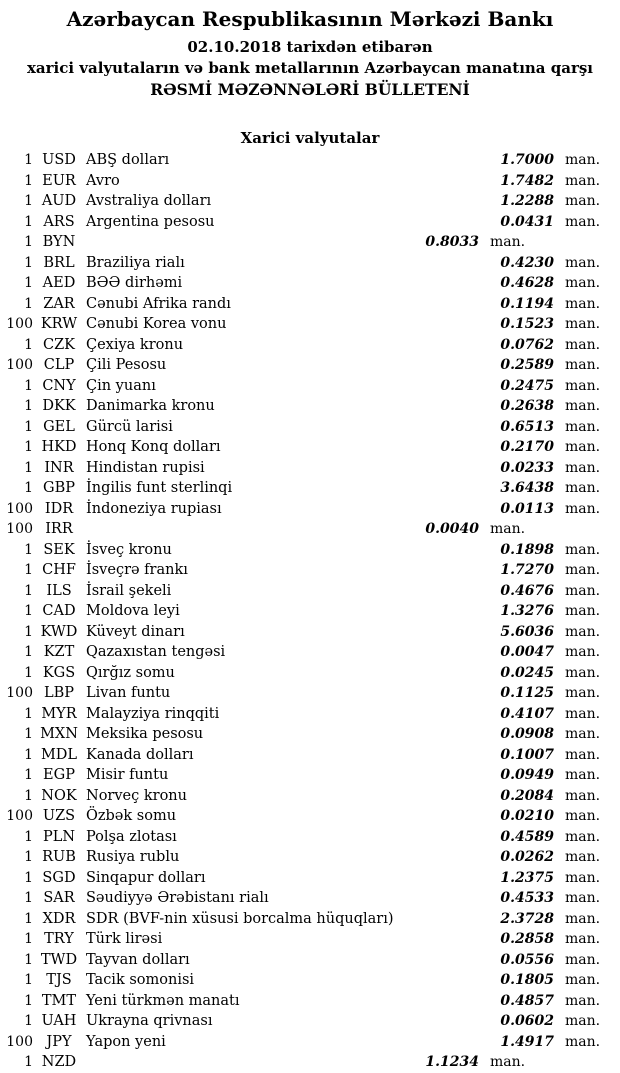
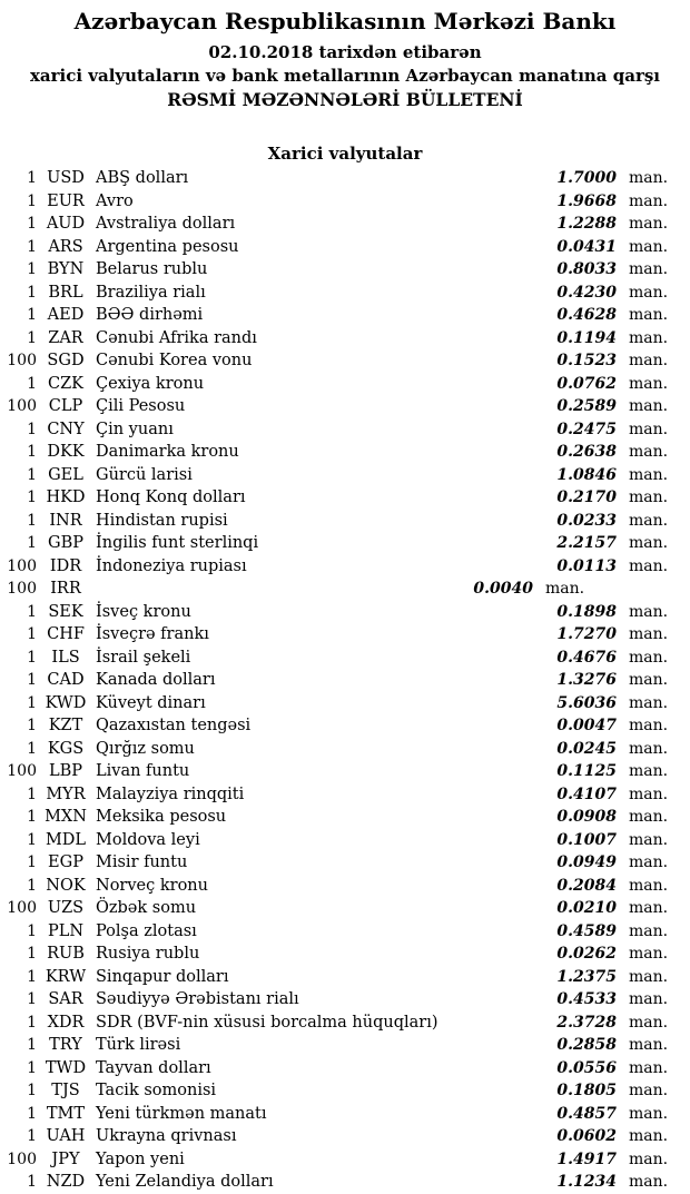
  Azərbaycan Respublikasının Mərkəzi Bankı
  02.10.2018 tarixdən etibarən
  xarici valyutaların və bank metallarının Azərbaycan manatına qarşı
  RƏSMİ MƏZƏNNƏLƏRİ BÜLLETENİ
  Xarici valyutalar
  1
  USD
  ABŞ dolları
  1.7000
  man.
  1
  EUR
  Avro
- 1.7482
+ 1.9668
  man.
  1
  AUD
  Avstraliya dolları
  1.2288
  man.
  1
  ARS
  Argentina pesosu
  0.0431
  man.
  1
  BYN
+ Belarus rublu
  0.8033
  man.
  1
  BRL
  Braziliya rialı
  0.4230
  man.
  1
  AED
  BƏƏ dirhəmi
  0.4628
  man.
  1
  ZAR
  Cənubi Afrika randı
  0.1194
  man.
  100
- KRW
+ SGD
  Cənubi Korea vonu
  0.1523
  man.
  1
  CZK
  Çexiya kronu
  0.0762
  man.
  100
  CLP
  Çili Pesosu
  0.2589
  man.
  1
  CNY
  Çin yuanı
  0.2475
  man.
  1
  DKK
  Danimarka kronu
  0.2638
  man.
  1
  GEL
  Gürcü larisi
- 0.6513
+ 1.0846
  man.
  1
  HKD
  Honq Konq dolları
  0.2170
  man.
  1
  INR
  Hindistan rupisi
  0.0233
  man.
  1
  GBP
  İngilis funt sterlinqi
- 3.6438
+ 2.2157
  man.
  100
  IDR
  İndoneziya rupiası
  0.0113
  man.
  100
  IRR
  0.0040
  man.
  1
  SEK
  İsveç kronu
  0.1898
  man.
  1
  CHF
  İsveçrə frankı
  1.7270
  man.
  1
  ILS
  İsrail şekeli
  0.4676
  man.
  1
  CAD
- Moldova leyi
+ Kanada dolları
  1.3276
  man.
  1
  KWD
  Küveyt dinarı
  5.6036
  man.
  1
  KZT
  Qazaxıstan tengəsi
  0.0047
  man.
  1
  KGS
  Qırğız somu
  0.0245
  man.
  100
  LBP
  Livan funtu
  0.1125
  man.
  1
  MYR
  Malayziya rinqqiti
  0.4107
  man.
  1
  MXN
  Meksika pesosu
  0.0908
  man.
  1
  MDL
- Kanada dolları
+ Moldova leyi
  0.1007
  man.
  1
  EGP
  Misir funtu
  0.0949
  man.
  1
  NOK
  Norveç kronu
  0.2084
  man.
  100
  UZS
  Özbək somu
  0.0210
  man.
  1
  PLN
  Polşa zlotası
  0.4589
  man.
  1
  RUB
  Rusiya rublu
  0.0262
  man.
  1
- SGD
+ KRW
  Sinqapur dolları
  1.2375
  man.
  1
  SAR
  Səudiyyə Ərəbistanı rialı
  0.4533
  man.
  1
  XDR
  SDR (BVF-nin xüsusi borcalma hüquqları)
  2.3728
  man.
  1
  TRY
  Türk lirəsi
  0.2858
  man.
  1
  TWD
  Tayvan dolları
  0.0556
  man.
  1
  TJS
  Tacik somonisi
  0.1805
  man.
  1
  TMT
  Yeni türkmən manatı
  0.4857
  man.
  1
  UAH
  Ukrayna qrivnası
  0.0602
  man.
  100
  JPY
  Yapon yeni
  1.4917
  man.
  1
  NZD
+ Yeni Zelandiya dolları
  1.1234
  man.
